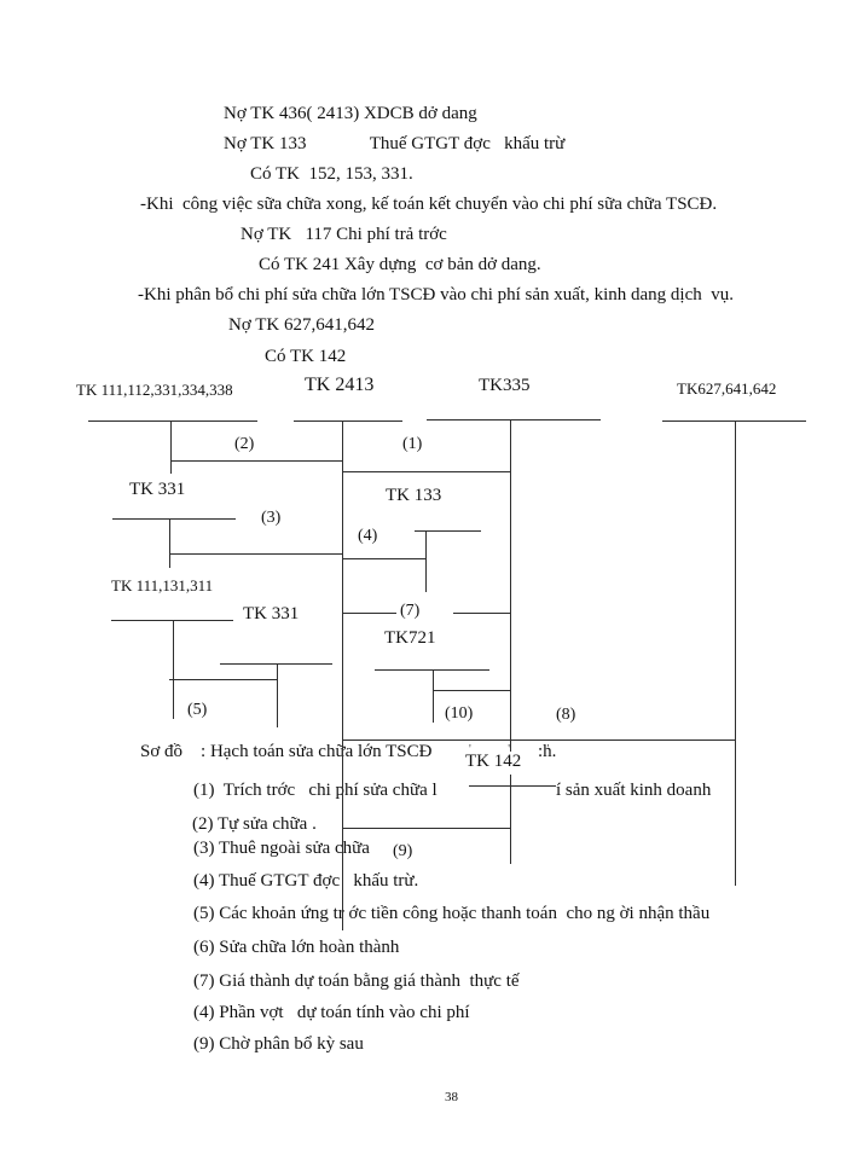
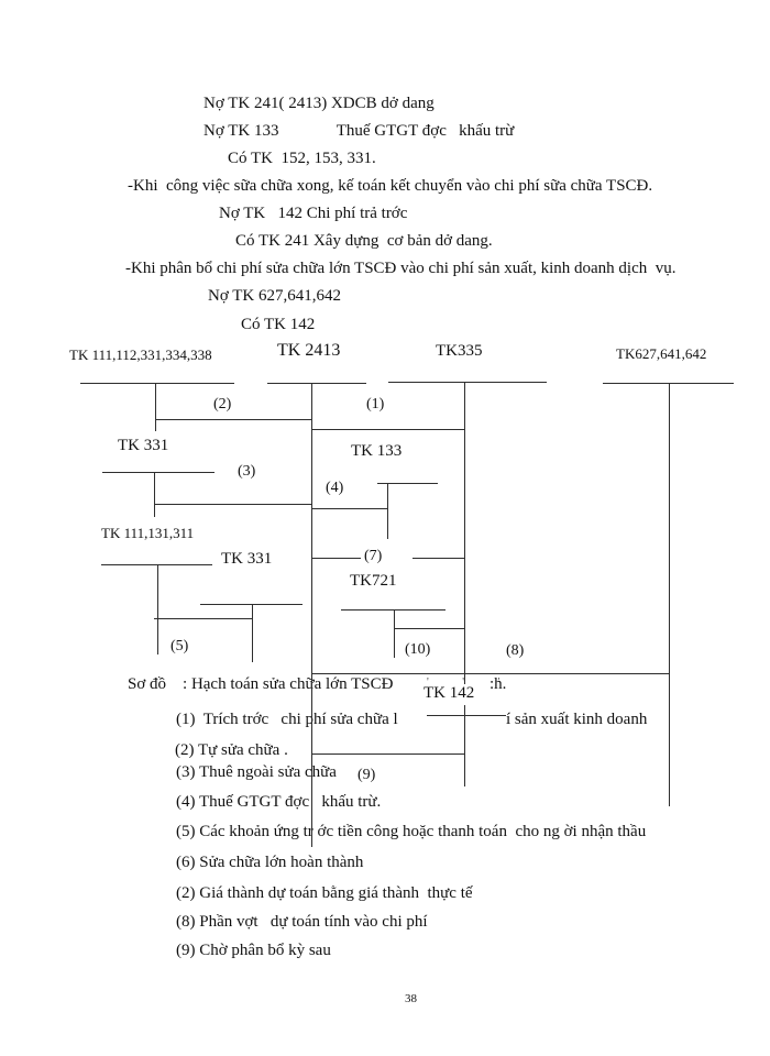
- Nợ TK 436( 2413) XDCB dở dang
+ Nợ TK 241( 2413) XDCB dở dang
  Nợ TK 133 Thuế GTGT đợc khấu trừ
  Có TK 152, 153, 331.
  -Khi công việc sữa chữa xong, kế toán kết chuyển vào chi phí sữa chữa TSCĐ.
- Nợ TK 117 Chi phí trả trớc
+ Nợ TK 142 Chi phí trả trớc
  Có TK 241 Xây dựng cơ bản dở dang.
- -Khi phân bổ chi phí sửa chữa lớn TSCĐ vào chi phí sản xuất, kinh dang dịch vụ.
+ -Khi phân bổ chi phí sửa chữa lớn TSCĐ vào chi phí sản xuất, kinh doanh dịch vụ.
  Nợ TK 627,641,642
  Có TK 142
  TK 111,112,331,334,338
  TK 2413
  TK335
  TK627,641,642
  (2)
  (1)
  TK 331
  (3)
  TK 133
  (4)
  TK 111,131,311
  TK 331
  (7)
  TK721
  (5)
  (10)
  (8)
  TK 142
  (9)
  Sơ đồ : Hạch toán sửa chữa lớn TSCĐ
  ' ' '
  :h.
  (1) Trích trớc chi phí sửa chữa l
  í sản xuất kinh doanh
  (2) Tự sửa chữa .
  (3) Thuê ngoài sửa chữa
  (4) Thuế GTGT đợc khấu trừ.
  (5) Các khoản ứng t ớc tiền công hoặc thanh toán cho ng ời nhận thầu
  (6) Sửa chữa lớn hoàn thành
- (7) Giá thành dự toán bằng giá thành thực tế
+ (2) Giá thành dự toán bằng giá thành thực tế
- (4) Phần vợt dự toán tính vào chi phí
+ (8) Phần vợt dự toán tính vào chi phí
  (9) Chờ phân bổ kỳ sau
  38
